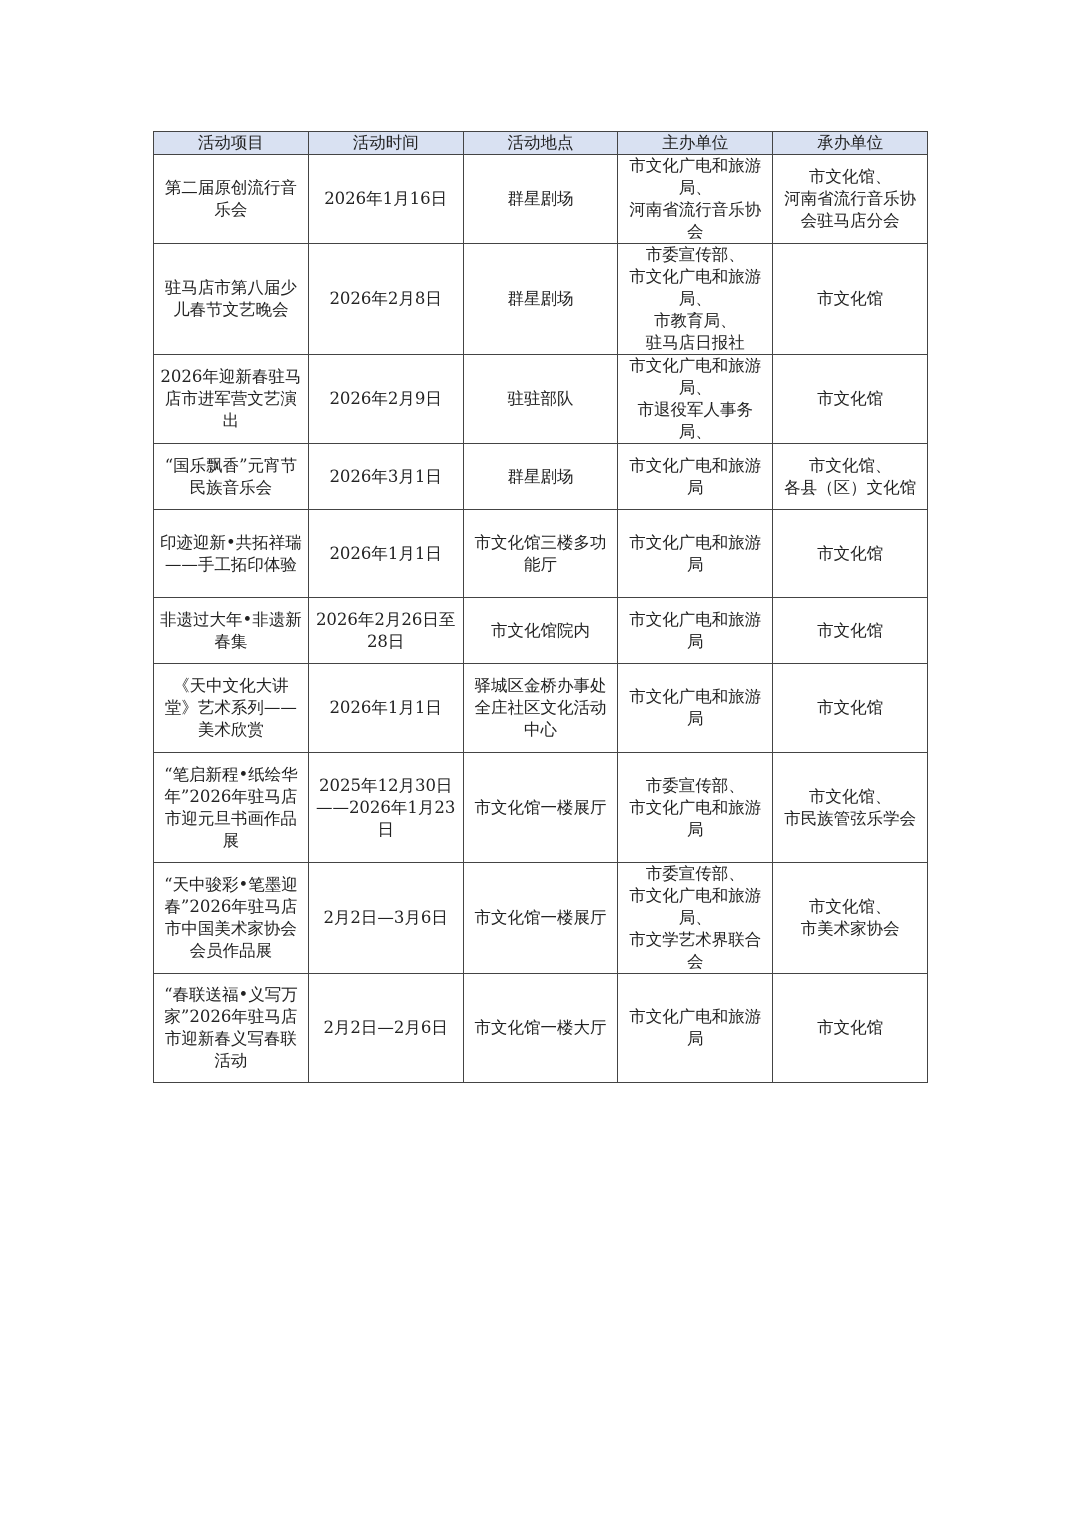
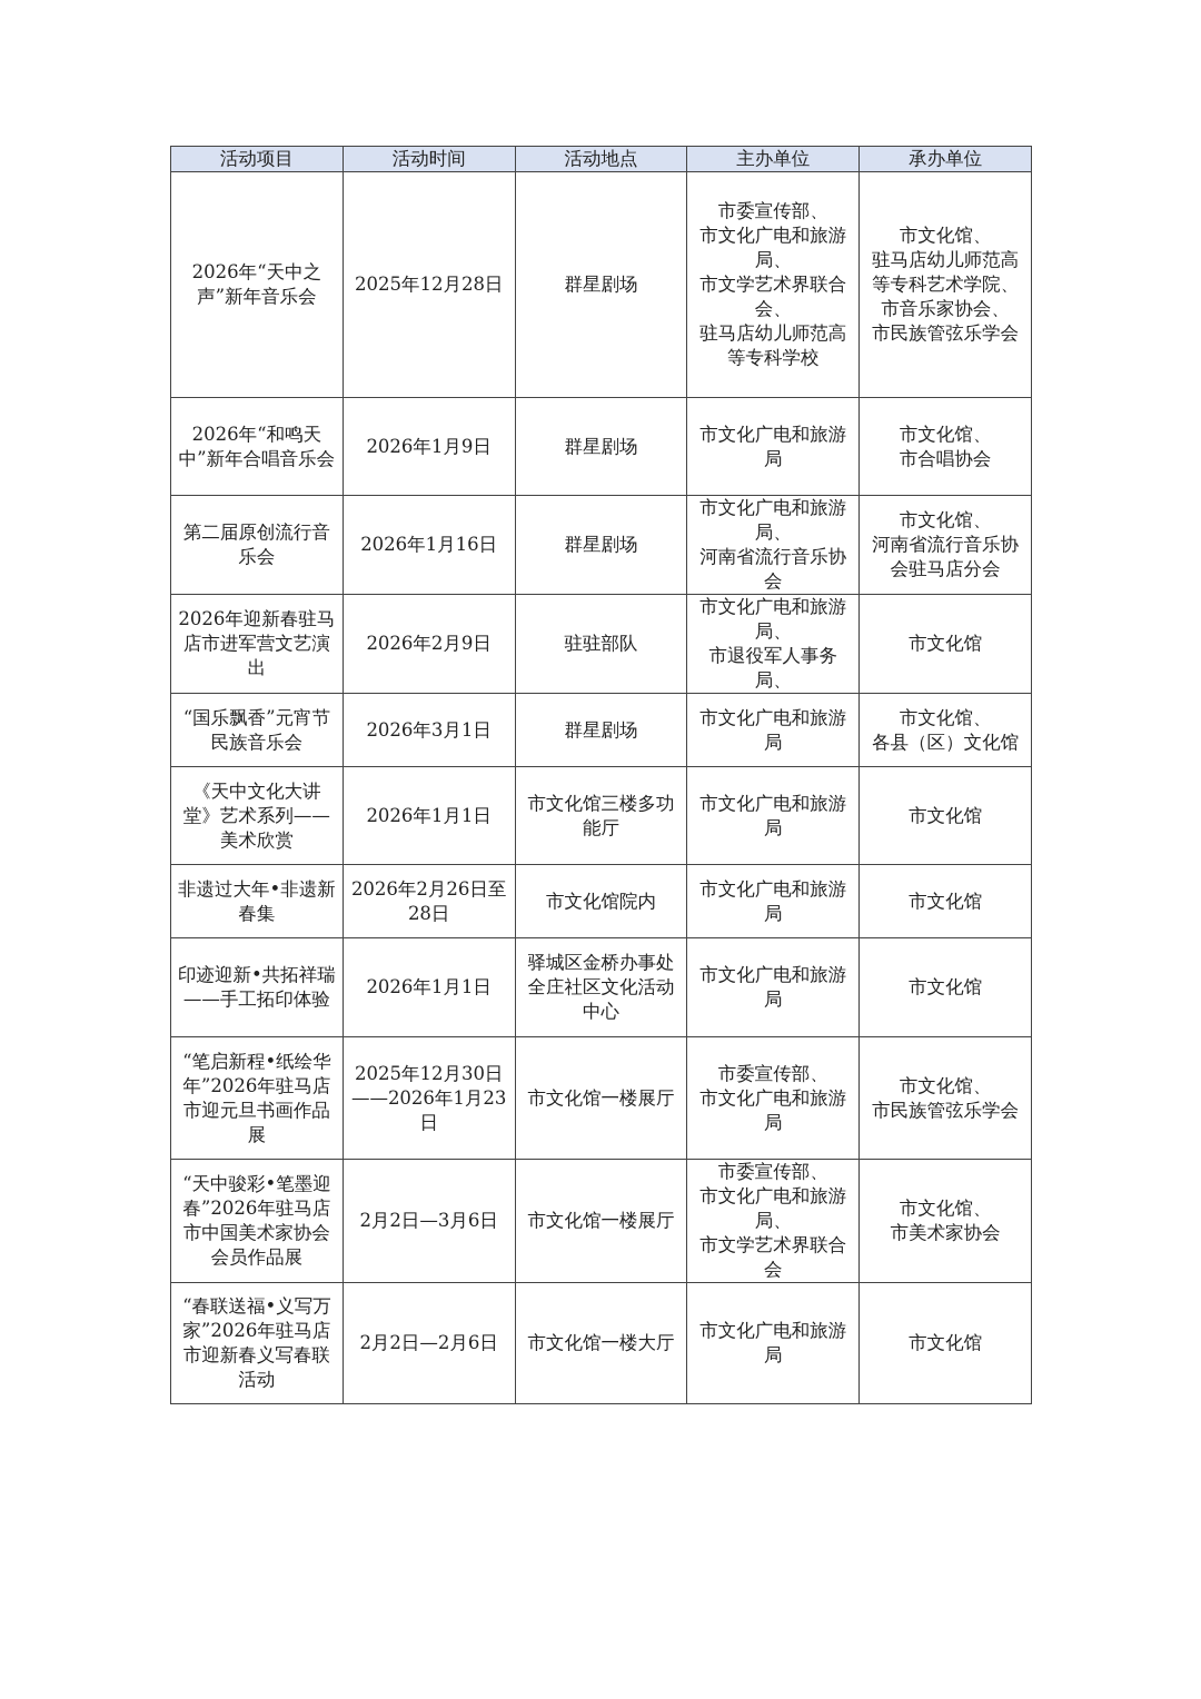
  活动项目	活动时间	活动地点	主办单位	承办单位
+ 2026年“天中之声”新年音乐会	2025年12月28日	群星剧场	市委宣传部、 市文化广电和旅游局、 市文学艺术界联合会、 驻马店幼儿师范高等专科学校	市文化馆、 驻马店幼儿师范高等专科艺术学院、 市音乐家协会、 市民族管弦乐学会
+ 2026年“和鸣天中”新年合唱音乐会	2026年1月9日	群星剧场	市文化广电和旅游局	市文化馆、 市合唱协会
  第二届原创流行音乐会	2026年1月16日	群星剧场	市文化广电和旅游局、 河南省流行音乐协会	市文化馆、 河南省流行音乐协会驻马店分会
- 驻马店市第八届少儿春节文艺晚会	2026年2月8日	群星剧场	市委宣传部、 市文化广电和旅游局、 市教育局、 驻马店日报社	市文化馆
  2026年迎新春驻马店市进军营文艺演出	2026年2月9日	驻驻部队	市文化广电和旅游局、 市退役军人事务局、	市文化馆
  “国乐飘香”元宵节民族音乐会	2026年3月1日	群星剧场	市文化广电和旅游局	市文化馆、 各县（区）文化馆
- 印迹迎新•共拓祥瑞——手工拓印体验	2026年1月1日	市文化馆三楼多功能厅	市文化广电和旅游局	市文化馆
+ 《天中文化大讲堂》艺术系列——美术欣赏	2026年1月1日	市文化馆三楼多功能厅	市文化广电和旅游局	市文化馆
  非遗过大年•非遗新春集	2026年2月26日至28日	市文化馆院内	市文化广电和旅游局	市文化馆
- 《天中文化大讲堂》艺术系列——美术欣赏	2026年1月1日	驿城区金桥办事处全庄社区文化活动中心	市文化广电和旅游局	市文化馆
+ 印迹迎新•共拓祥瑞——手工拓印体验	2026年1月1日	驿城区金桥办事处全庄社区文化活动中心	市文化广电和旅游局	市文化馆
  “笔启新程•纸绘华年”2026年驻马店市迎元旦书画作品展	2025年12月30日——2026年1月23日	市文化馆一楼展厅	市委宣传部、 市文化广电和旅游局	市文化馆、 市民族管弦乐学会
  “天中骏彩•笔墨迎春”2026年驻马店市中国美术家协会会员作品展	2月2日—3月6日	市文化馆一楼展厅	市委宣传部、 市文化广电和旅游局、 市文学艺术界联合会	市文化馆、 市美术家协会
  “春联送福•义写万家”2026年驻马店市迎新春义写春联活动	2月2日—2月6日	市文化馆一楼大厅	市文化广电和旅游局	市文化馆
